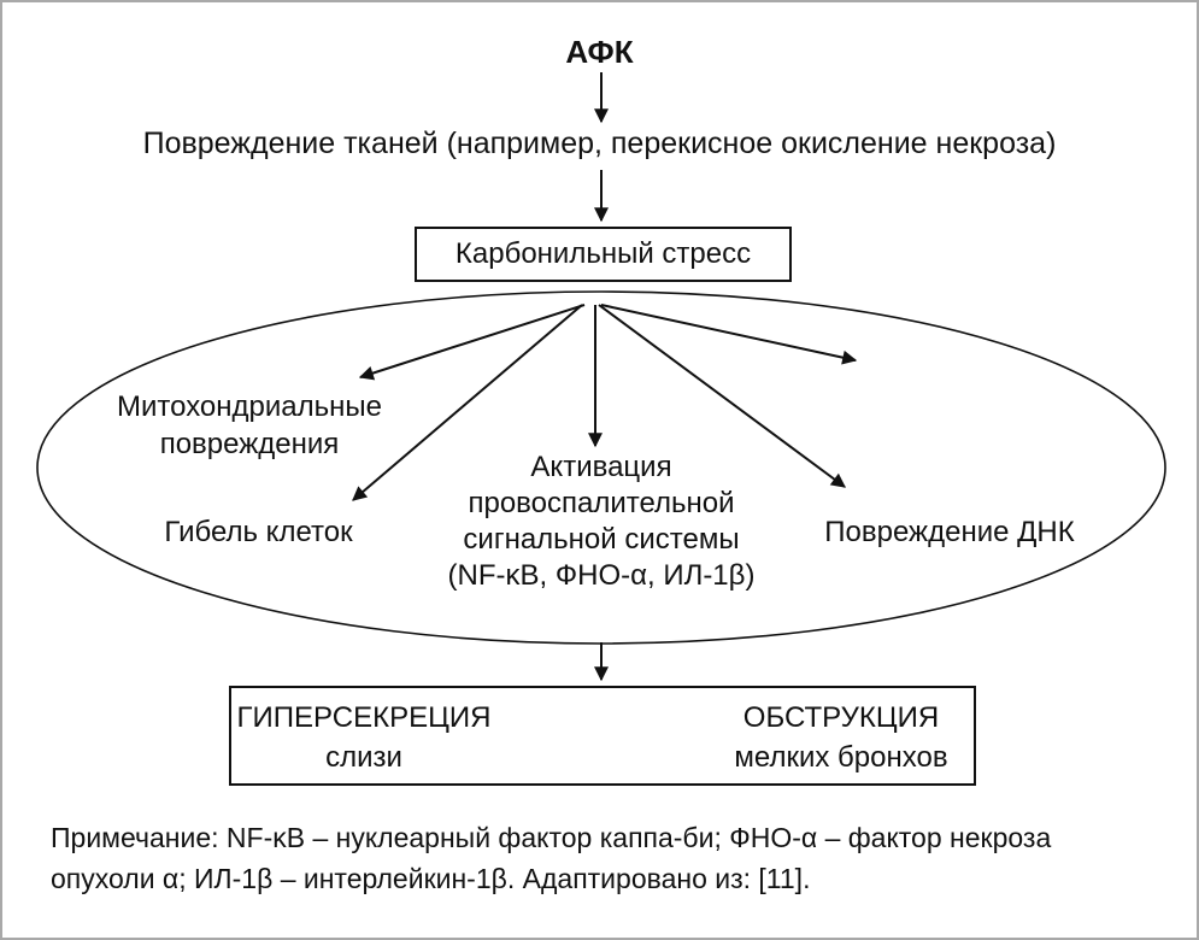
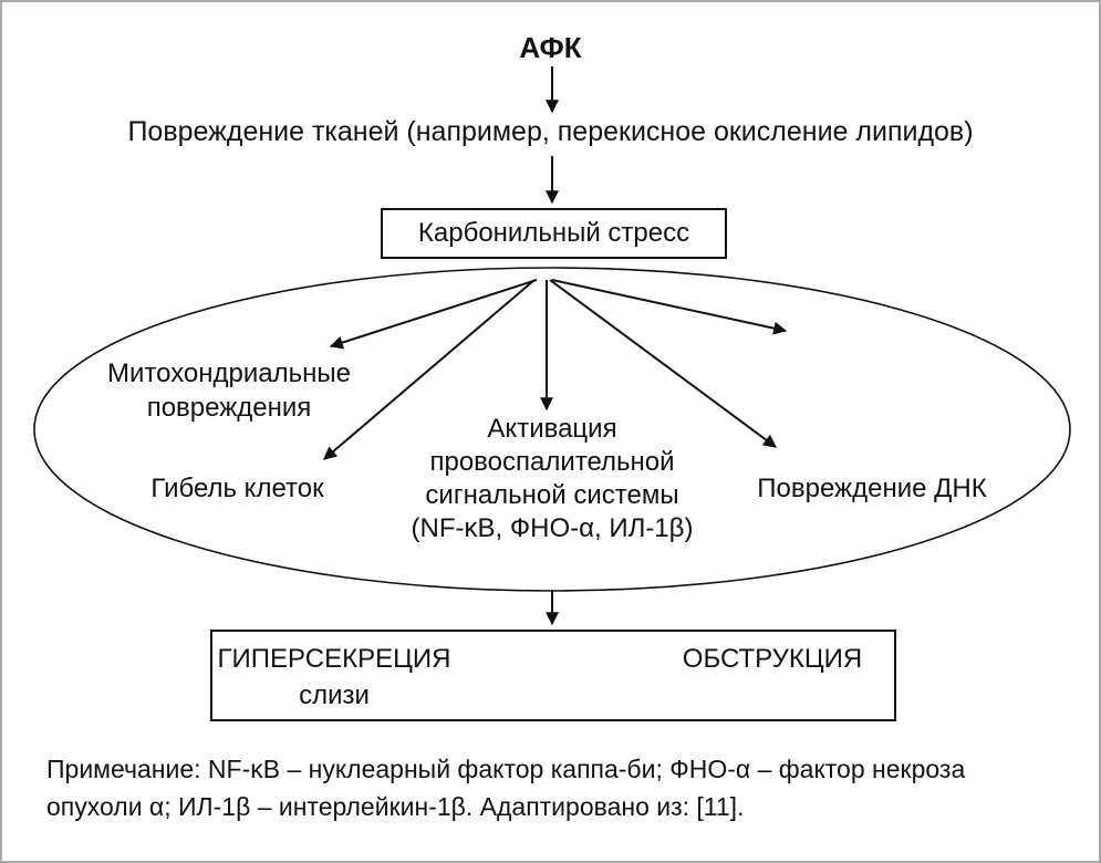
  АФК
- Повреждение тканей (например, перекисное окисление некроза)
+ Повреждение тканей (например, перекисное окисление липидов)
  Карбонильный стресс
  Митохондриальные
  повреждения
  Гибель клеток
  Активация
  провоспалительной
  сигнальной системы
  (NF-κВ, ФНО-α, ИЛ-1β)
  Повреждение ДНК
  ГИПЕРСЕКРЕЦИЯ
  слизи
  ОБСТРУКЦИЯ
- мелких бронхов
  Примечание: NF-κB – нуклеарный фактор каппа-би; ФНО-α – фактор некроза
  опухоли α; ИЛ-1β – интерлейкин-1β. Адаптировано из: [11].
